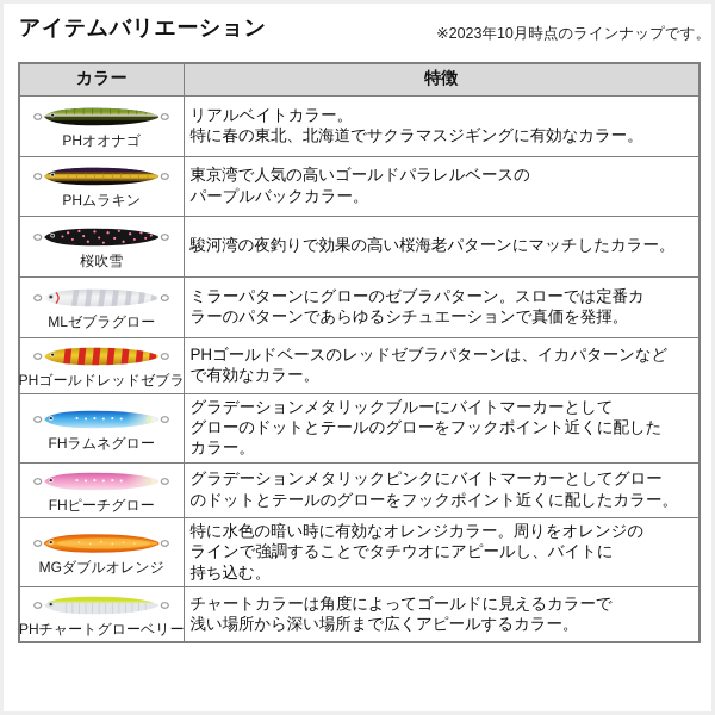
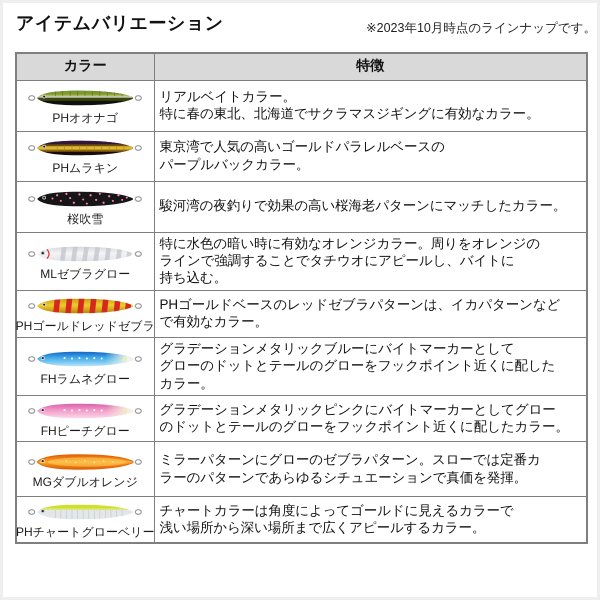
  アイテムバリエーション
  ※2023年10月時点のラインナップです。
  カラー	特徴
  PHオオナゴ	リアルベイトカラー。 特に春の東北、北海道でサクラマスジギングに有効なカラー。
  PHムラキン	東京湾で人気の高いゴールドパラレルベースの パープルバックカラー。
  桜吹雪	駿河湾の夜釣りで効果の高い桜海老パターンにマッチしたカラー。
- MLゼブラグロー	ミラーパターンにグローのゼブラパターン。スローでは定番カ ラーのパターンであらゆるシチュエーションで真価を発揮。
+ MLゼブラグロー	特に水色の暗い時に有効なオレンジカラー。周りをオレンジの ラインで強調することでタチウオにアピールし、バイトに 持ち込む。
  PHゴールドレッドゼブラ	PHゴールドベースのレッドゼブラパターンは、イカパターンなど で有効なカラー。
  FHラムネグロー	グラデーションメタリックブルーにバイトマーカーとして グローのドットとテールのグローをフックポイント近くに配した カラー。
  FHピーチグロー	グラデーションメタリックピンクにバイトマーカーとしてグロー のドットとテールのグローをフックポイント近くに配したカラー。
- MGダブルオレンジ	特に水色の暗い時に有効なオレンジカラー。周りをオレンジの ラインで強調することでタチウオにアピールし、バイトに 持ち込む。
+ MGダブルオレンジ	ミラーパターンにグローのゼブラパターン。スローでは定番カ ラーのパターンであらゆるシチュエーションで真価を発揮。
  PHチャートグローベリー	チャートカラーは角度によってゴールドに見えるカラーで 浅い場所から深い場所まで広くアピールするカラー。
